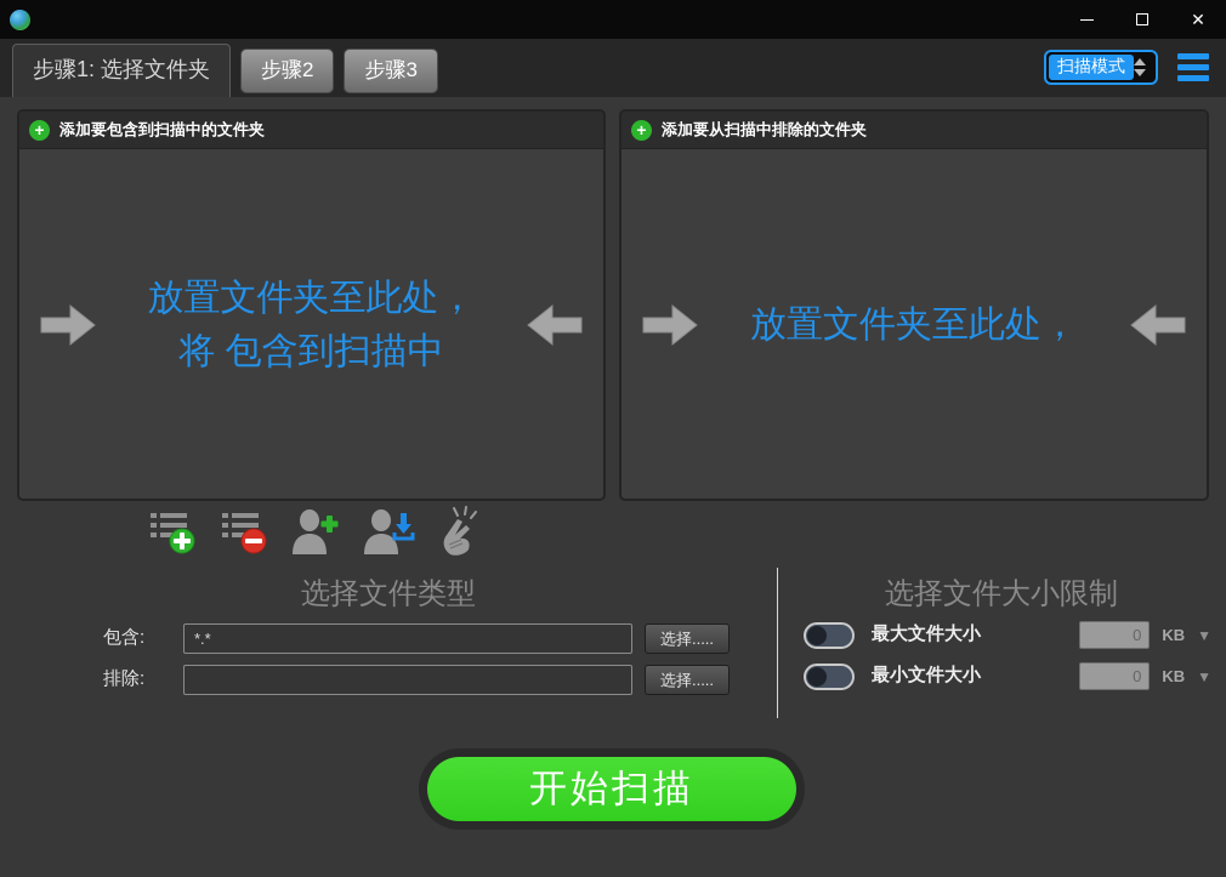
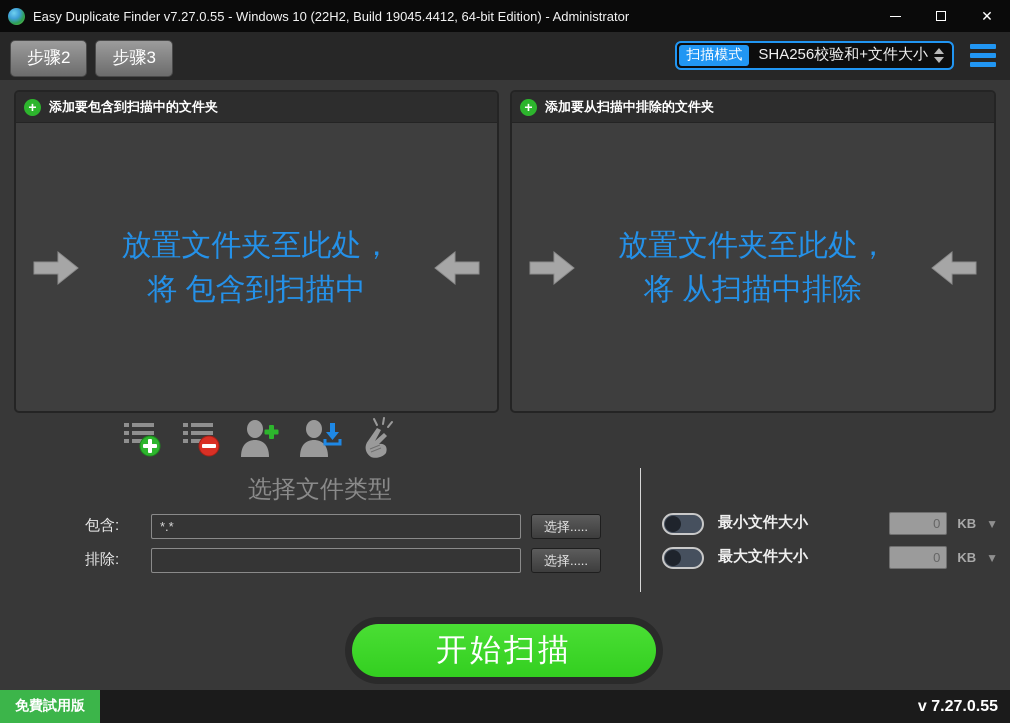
+ Easy Duplicate Finder v7.27.0.55 - Windows 10 (22H2, Build 19045.4412, 64-bit Edition) - Administrator
  ✕
- 步骤1: 选择文件夹
  步骤2
  步骤3
  扫描模式
+ SHA256校验和+文件大小
  +
  添加要包含到扫描中的文件夹
  放置文件夹至此处，
  将 包含到扫描中
  +
  添加要从扫描中排除的文件夹
  放置文件夹至此处，
+ 将 从扫描中排除
  选择文件类型
  包含:
  *.*
  选择.....
  排除:
  选择.....
- 选择文件大小限制
- 最大文件大小
+ 最小文件大小
  0
  KB
  ▼
- 最小文件大小
+ 最大文件大小
  0
  KB
  ▼
  开始扫描
+ 免費試用版
+ v 7.27.0.55
